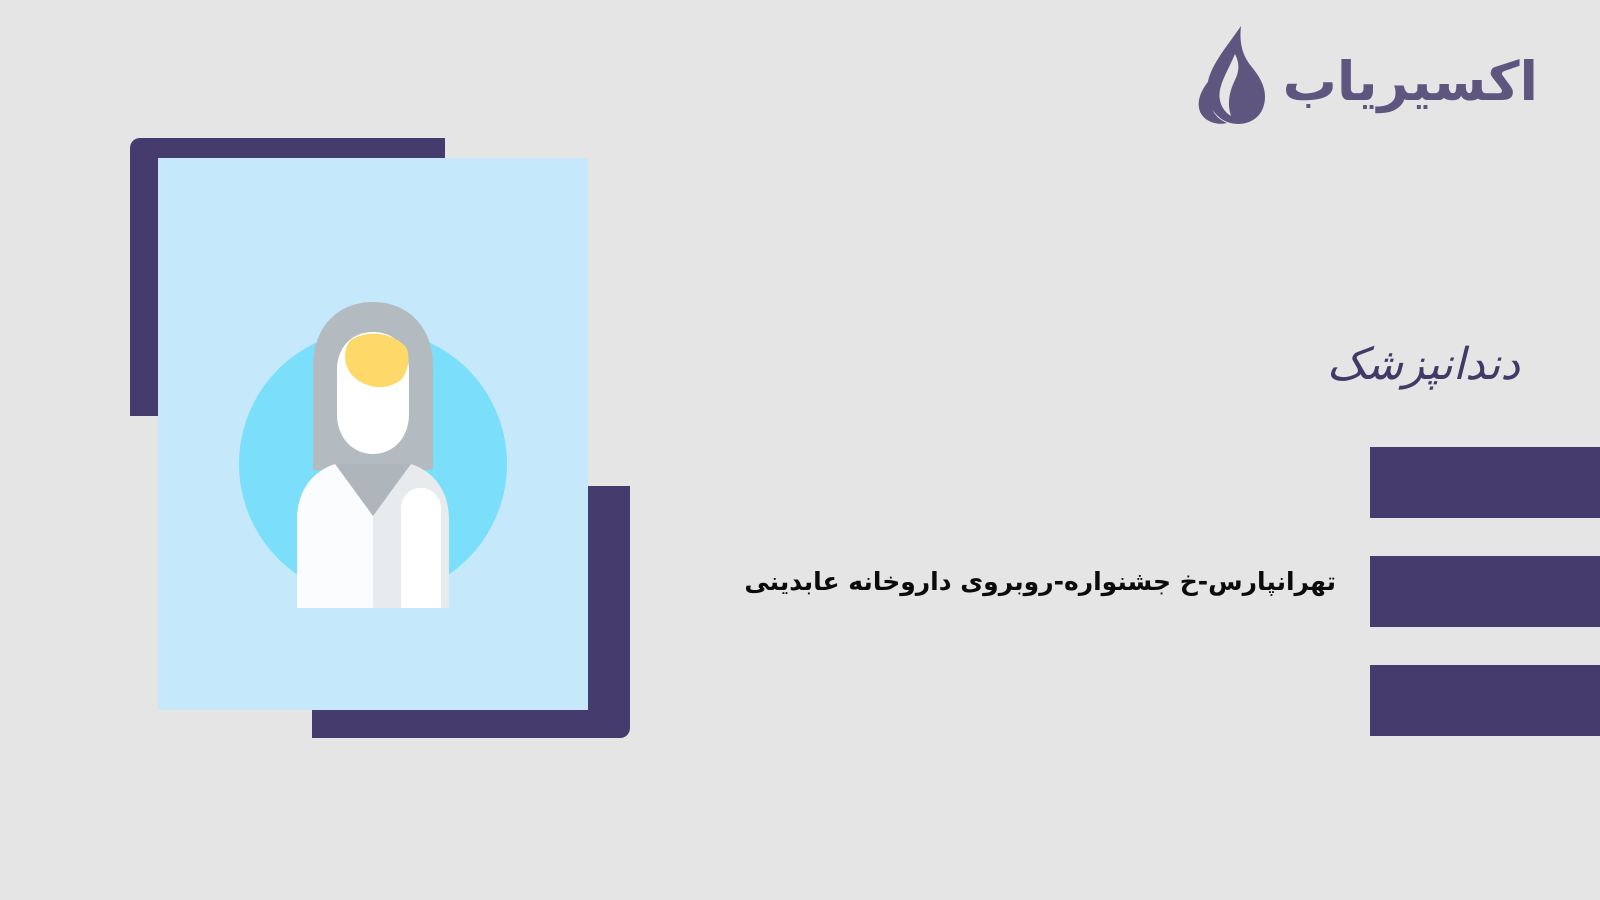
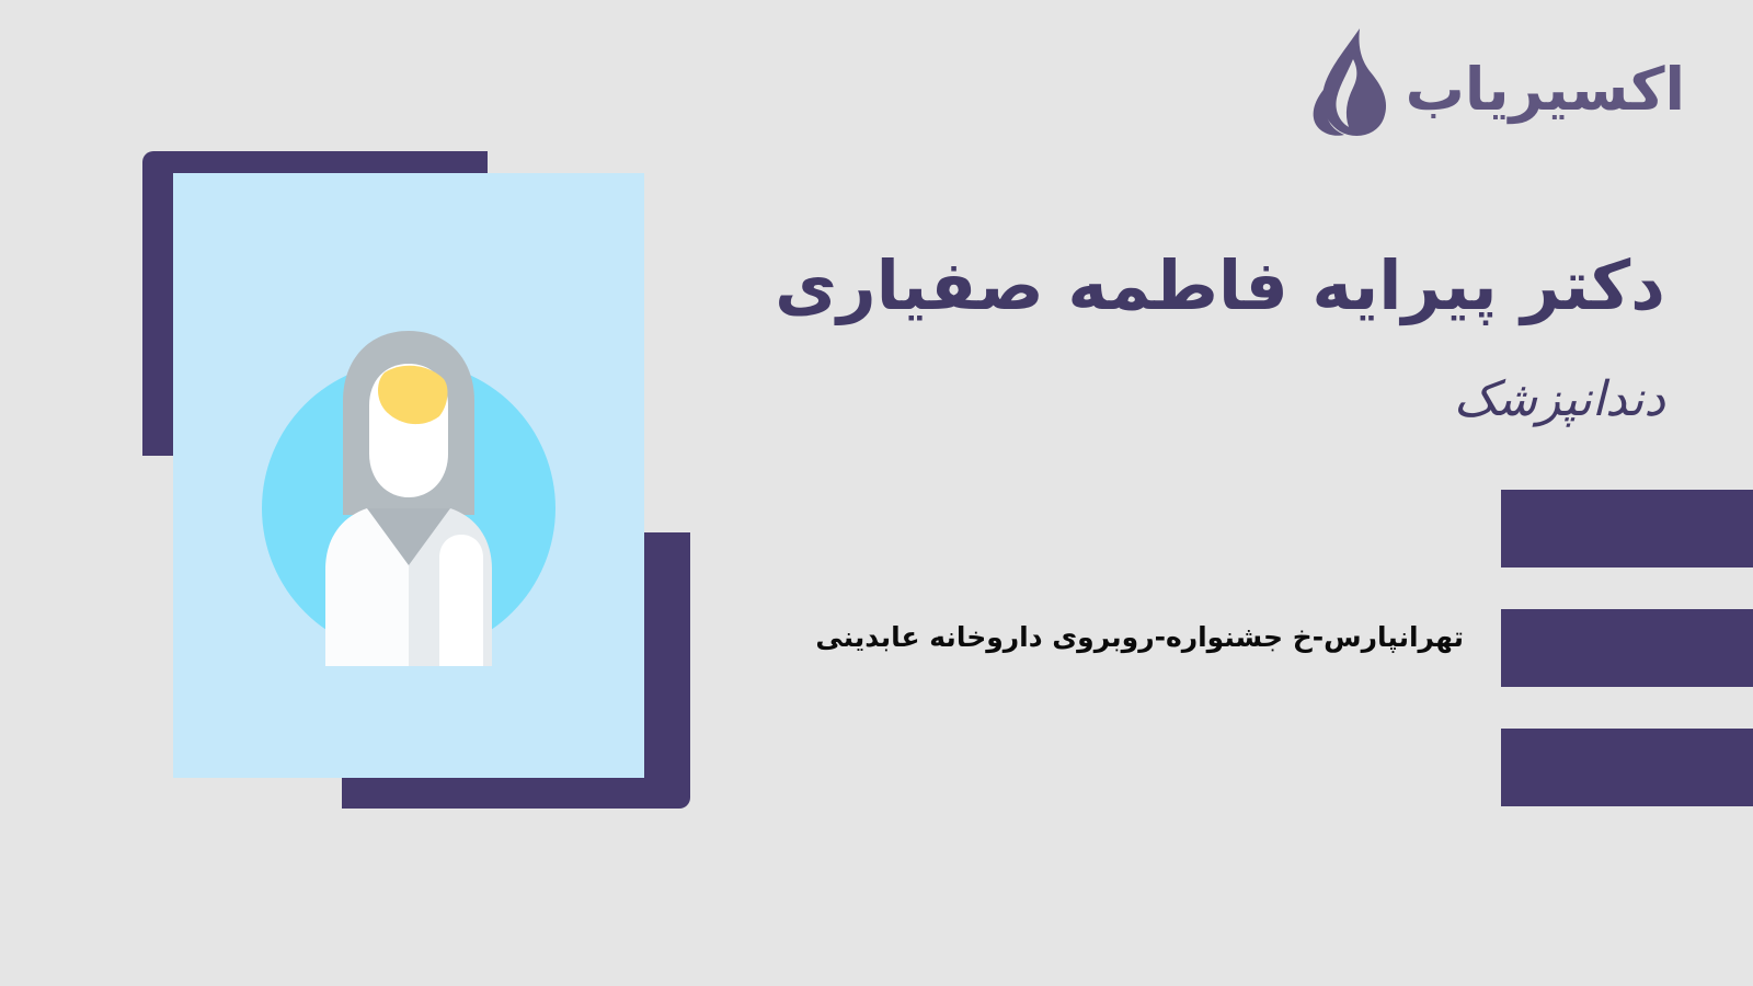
  اکسیریاب
+ دکتر پیرایه فاطمه صفیاری
  دندانپزشک
  تهرانپارس-خ جشنواره-روبروی داروخانه عابدینی
